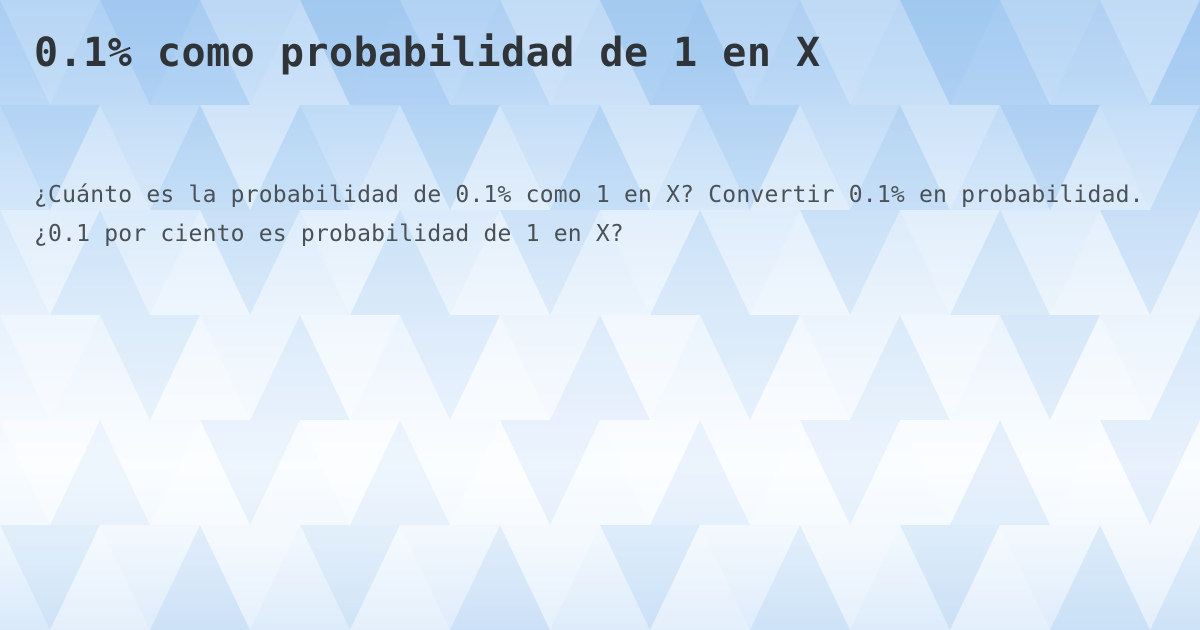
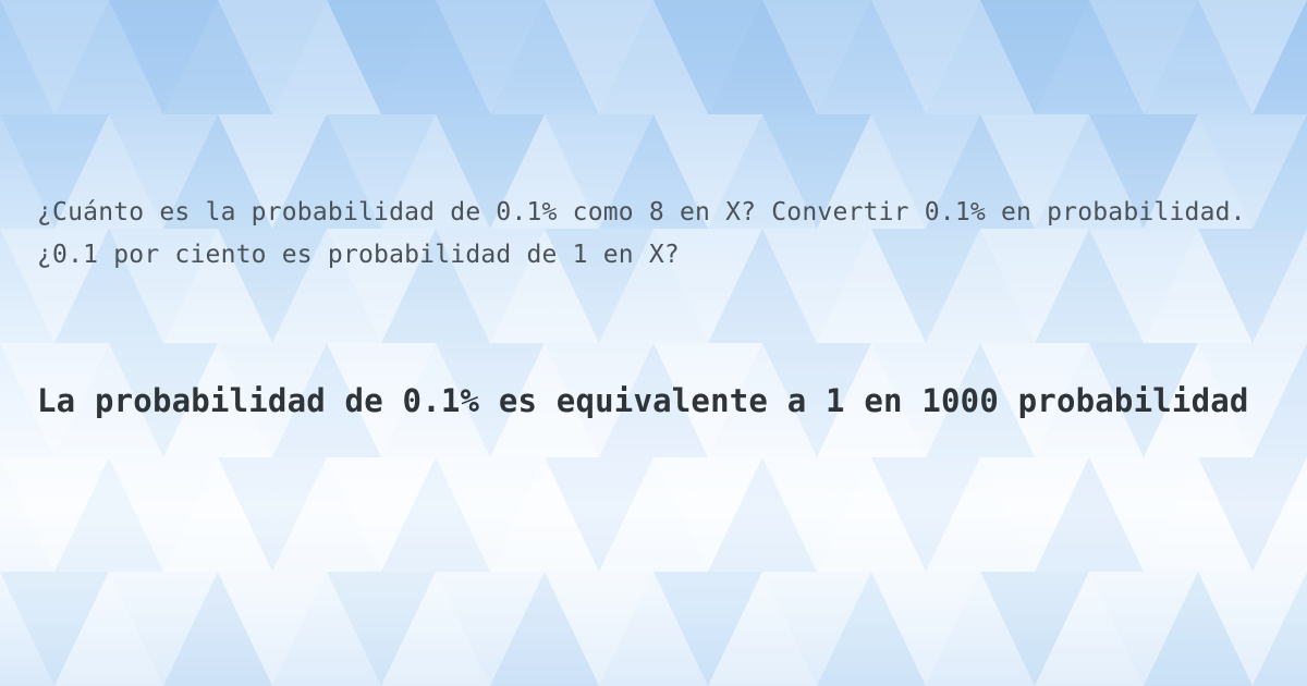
- 0.1% como probabilidad de 1 en X
- ¿Cuánto es la probabilidad de 0.1% como 1 en X? Convertir 0.1% en probabilidad. ¿0.1 por ciento es probabilidad de 1 en X?
+ ¿Cuánto es la probabilidad de 0.1% como 8 en X? Convertir 0.1% en probabilidad. ¿0.1 por ciento es probabilidad de 1 en X?
+ La probabilidad de 0.1% es equivalente a 1 en 1000 probabilidad
